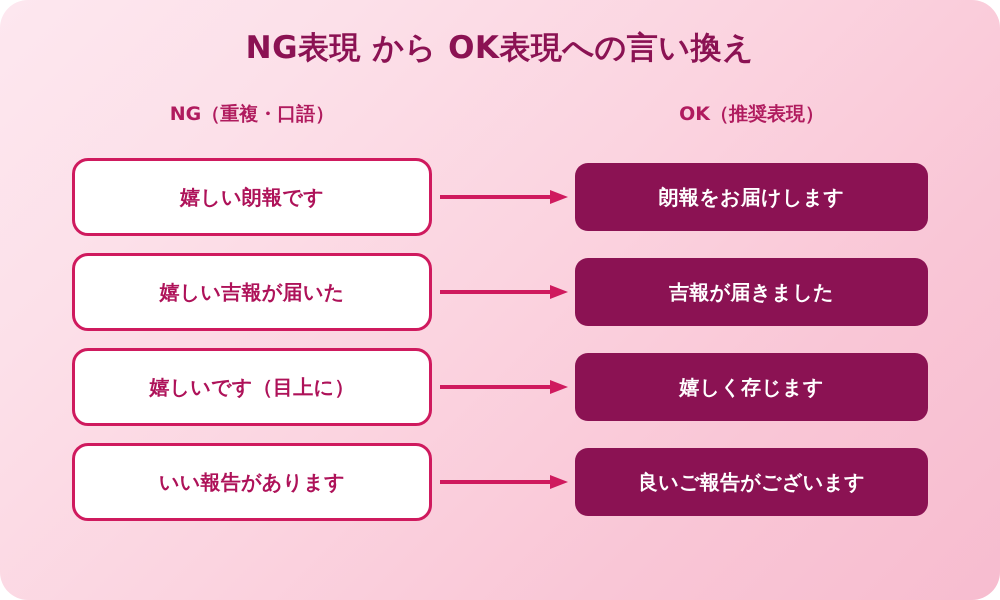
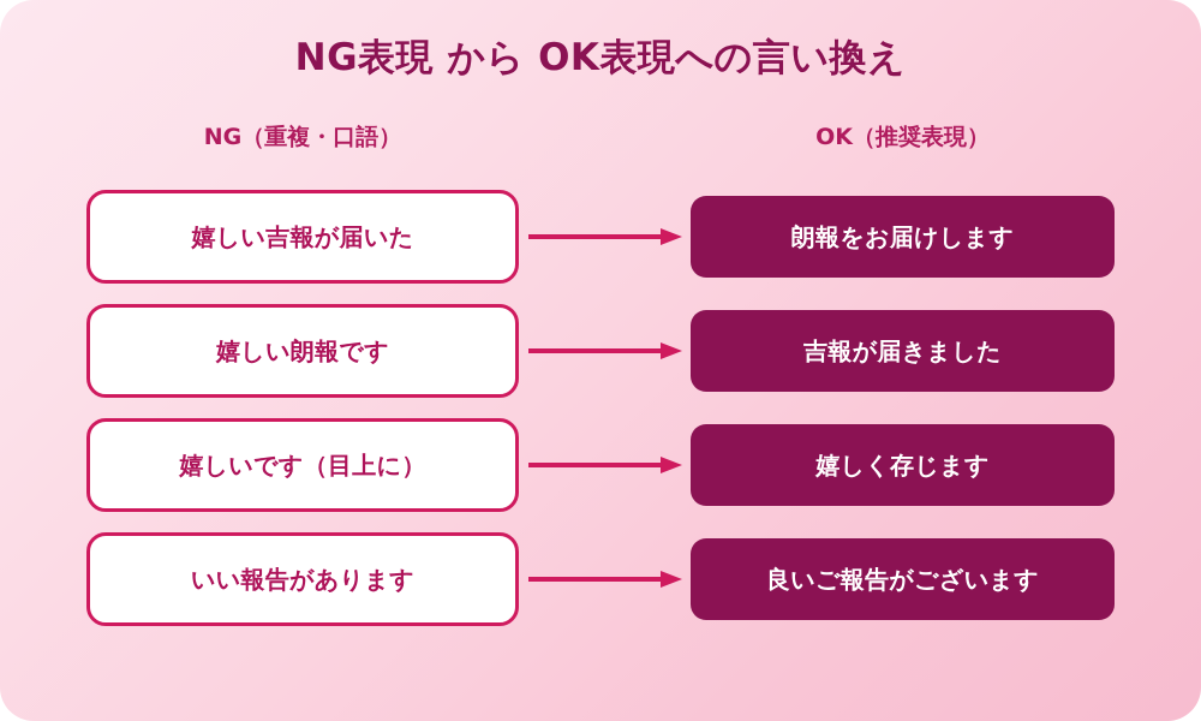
  NG表現 から OK表現への言い換え
  NG（重複・口語）
  OK（推奨表現）
- 嬉しい朗報です
+ 嬉しい吉報が届いた
  朗報をお届けします
- 嬉しい吉報が届いた
+ 嬉しい朗報です
  吉報が届きました
  嬉しいです（目上に）
  嬉しく存じます
  いい報告があります
  良いご報告がございます
